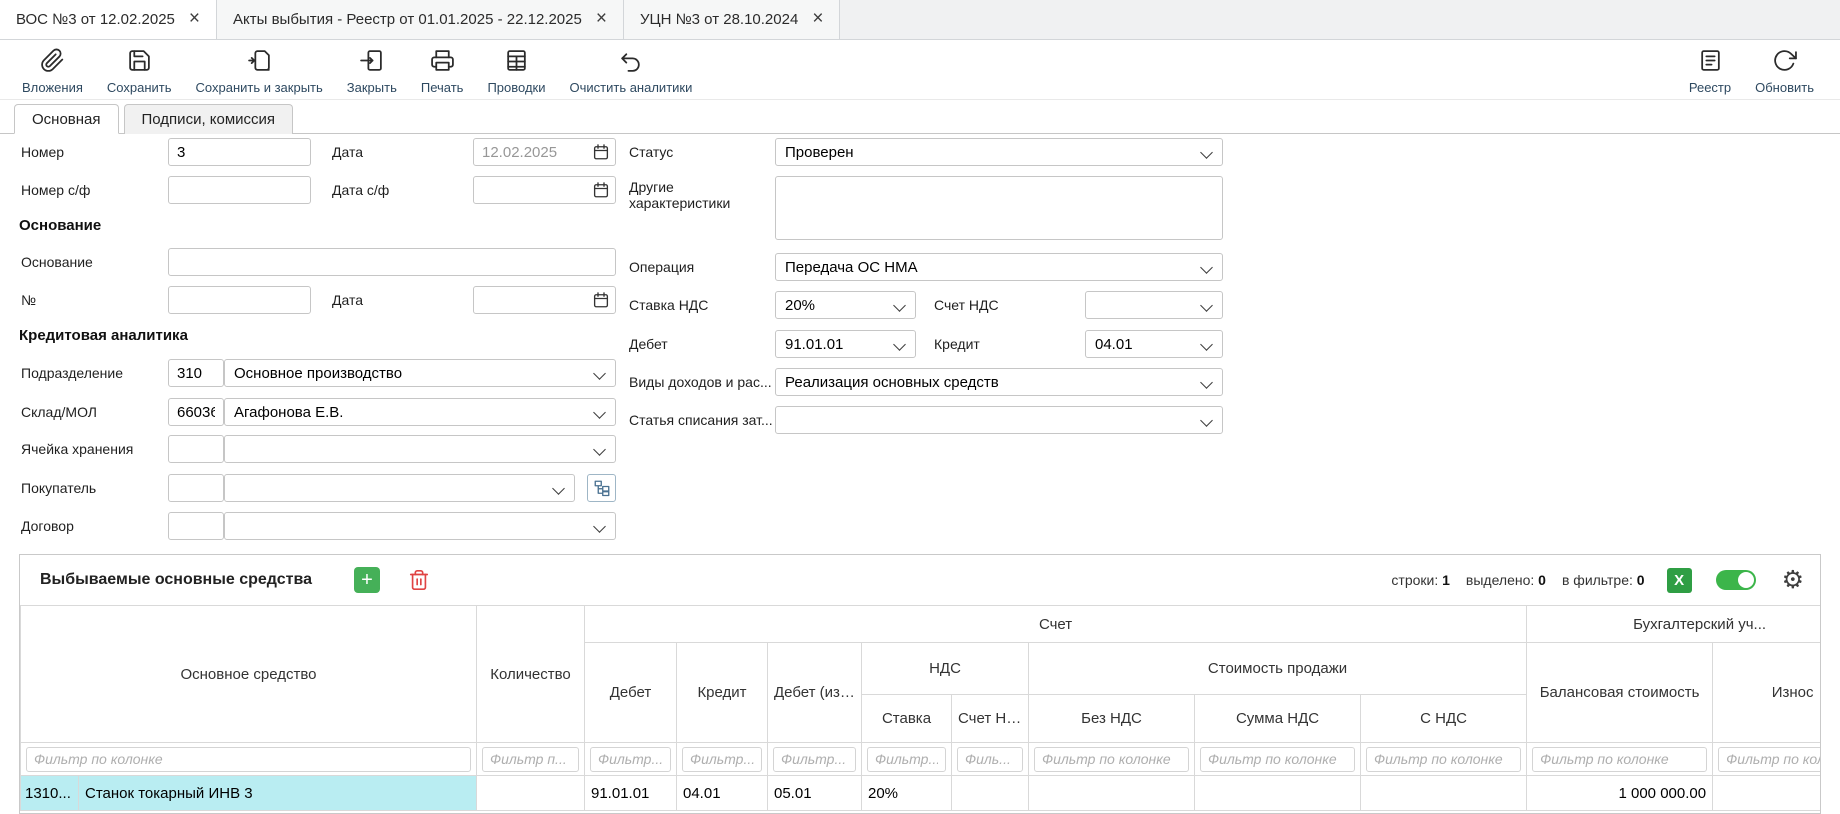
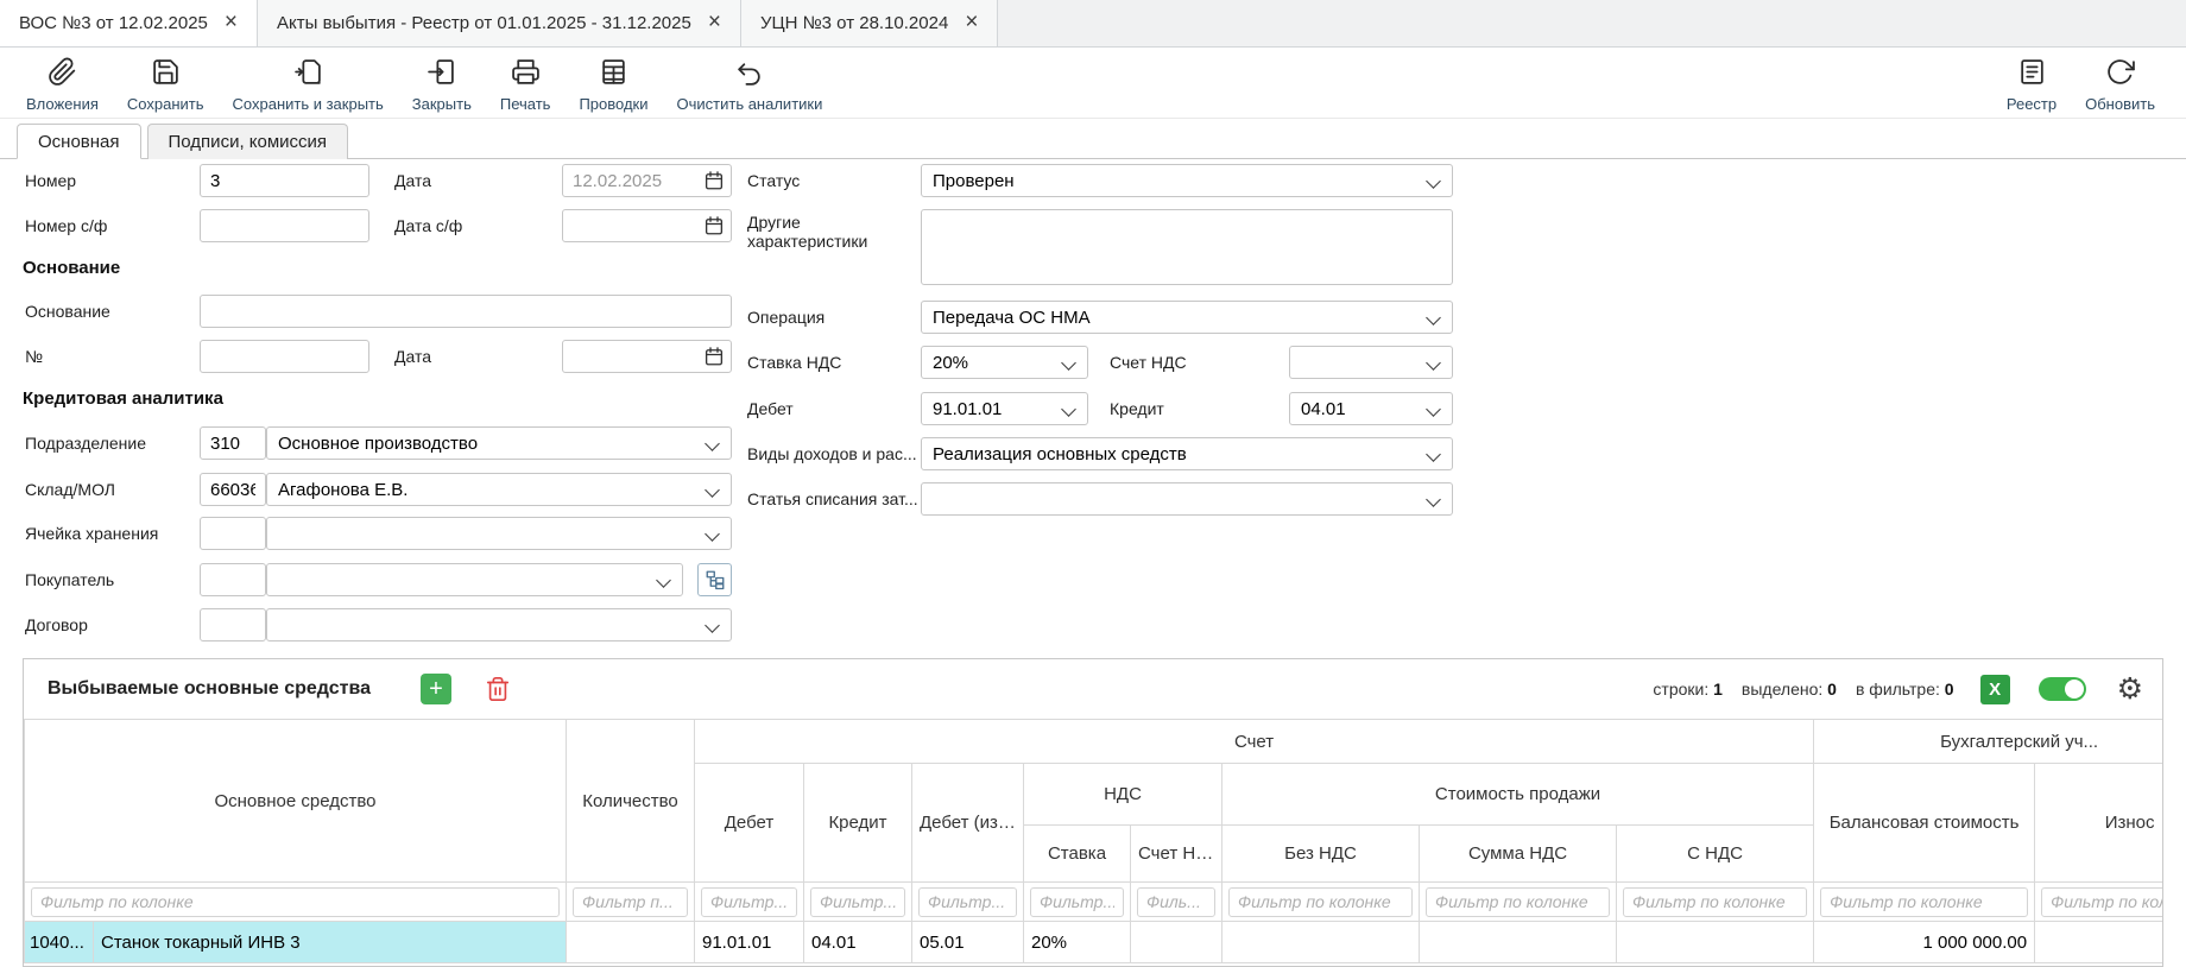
  ВОС №3 от 12.02.2025
  ×
- Акты выбытия - Реестр от 01.01.2025 - 22.12.2025
+ Акты выбытия - Реестр от 01.01.2025 - 31.12.2025
  ×
  УЦН №3 от 28.10.2024
  ×
  Вложения
  Сохранить
  Сохранить и закрыть
  Закрыть
  Печать
  Проводки
  Очистить аналитики
  Реестр
  Обновить
  Основная
  Подписи, комиссия
  Номер
  3
  Дата
  12.02.2025
  Номер с/ф
  Дата с/ф
  Основание
  Основание
  №
  Дата
  Кредитовая аналитика
  Подразделение
  310
  Основное производство
  Склад/МОЛ
  66036
  Агафонова Е.В.
  Ячейка хранения
  Покупатель
  Договор
  Статус
  Проверен
  Другие характеристики
  Операция
  Передача ОС НМА
  Ставка НДС
  20%
  Счет НДС
  Дебет
  91.01.01
  Кредит
  04.01
  Виды доходов и рас...
  Реализация основных средств
  Статья списания зат...
  Выбываемые основные средства
  +
  строки: 1
  выделено: 0
  в фильтре: 0
  X
  ⚙
  Основное средство	Количество	Счет	Бухгалтерский уч...
  Дебет	Кредит	Дебет (износ	НДС	Стоимость продажи	Балансовая стоимость	Износ
  Ставка	Счет НДС	Без НДС	Сумма НДС	С НДС
  Фильтр по колонке	Фильтр п...	Фильтр...	Фильтр...	Фильтр...	Фильтр..	Филь...	Фильтр по колонке	Фильтр по колонке	Фильтр по колонке	Фильтр по колонке	Фильтр по ко
- 1310...	Станок токарный ИНВ 3		91.01.01	04.01	05.01	20%					1 000 000.00
+ 1040...	Станок токарный ИНВ 3		91.01.01	04.01	05.01	20%					1 000 000.00
